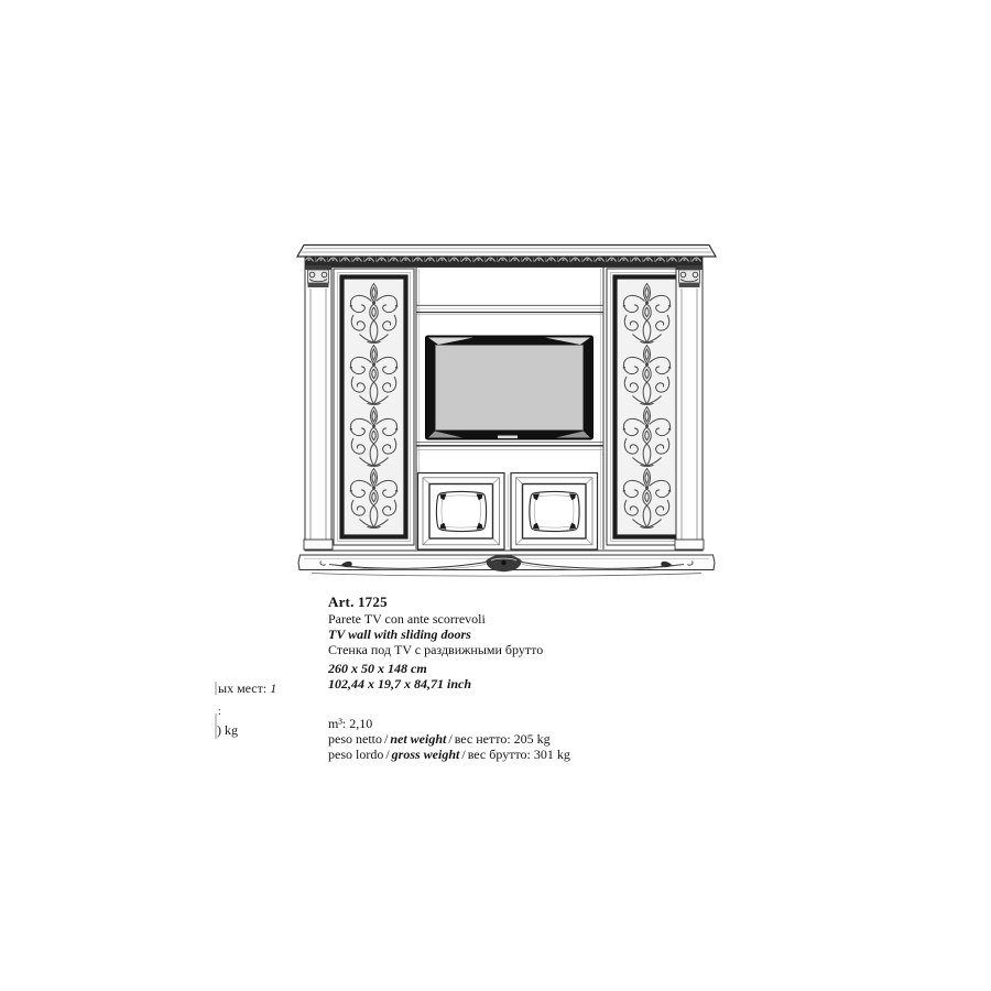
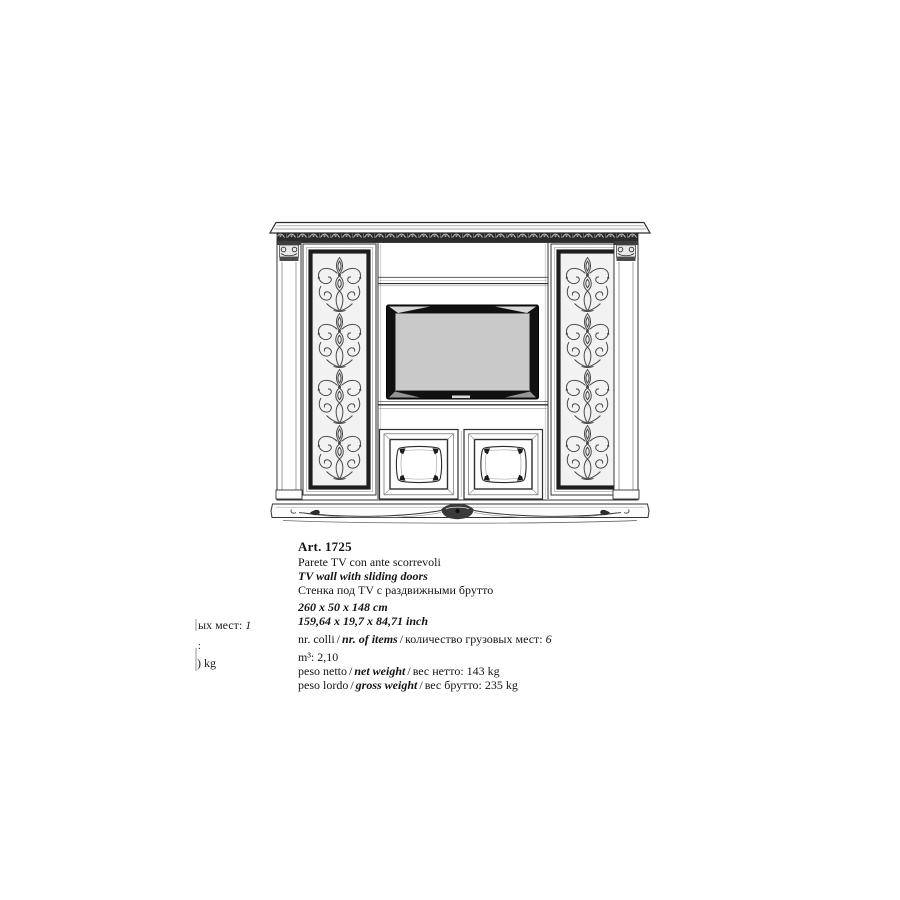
  Art. 1725
  Parete TV con ante scorrevoli
  TV wall with sliding doors
  Стенка под TV с раздвижными брутто
  260 x 50 x 148 cm
- 102,44 x 19,7 x 84,71 inch
+ 159,64 x 19,7 x 84,71 inch
+ nr. colli / nr. of items / количество грузовых мест: 6
  m³: 2,10
- peso netto / net weight / вес нетто: 205 kg
+ peso netto / net weight / вес нетто: 143 kg
- peso lordo / gross weight / вес брутто: 301 kg
+ peso lordo / gross weight / вес брутто: 235 kg
  ых мест: 1
  :
  ) kg
